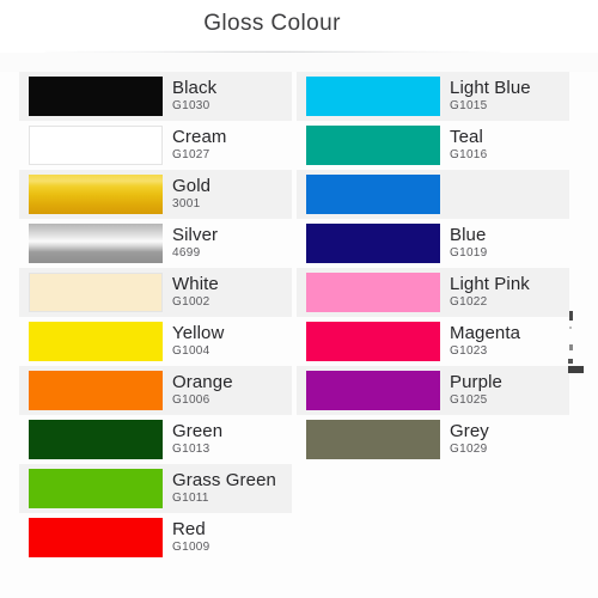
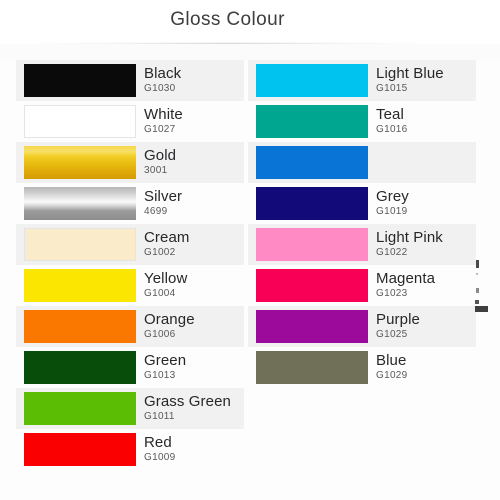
  Gloss Colour
  Black
  G1030
- Cream
+ White
  G1027
  Gold
  3001
  Silver
  4699
- White
+ Cream
  G1002
  Yellow
  G1004
  Orange
  G1006
  Green
  G1013
  Grass Green
  G1011
  Red
  G1009
  Light Blue
  G1015
  Teal
  G1016
- Blue
+ Grey
  G1019
  Light Pink
  G1022
  Magenta
  G1023
  Purple
  G1025
- Grey
+ Blue
  G1029
